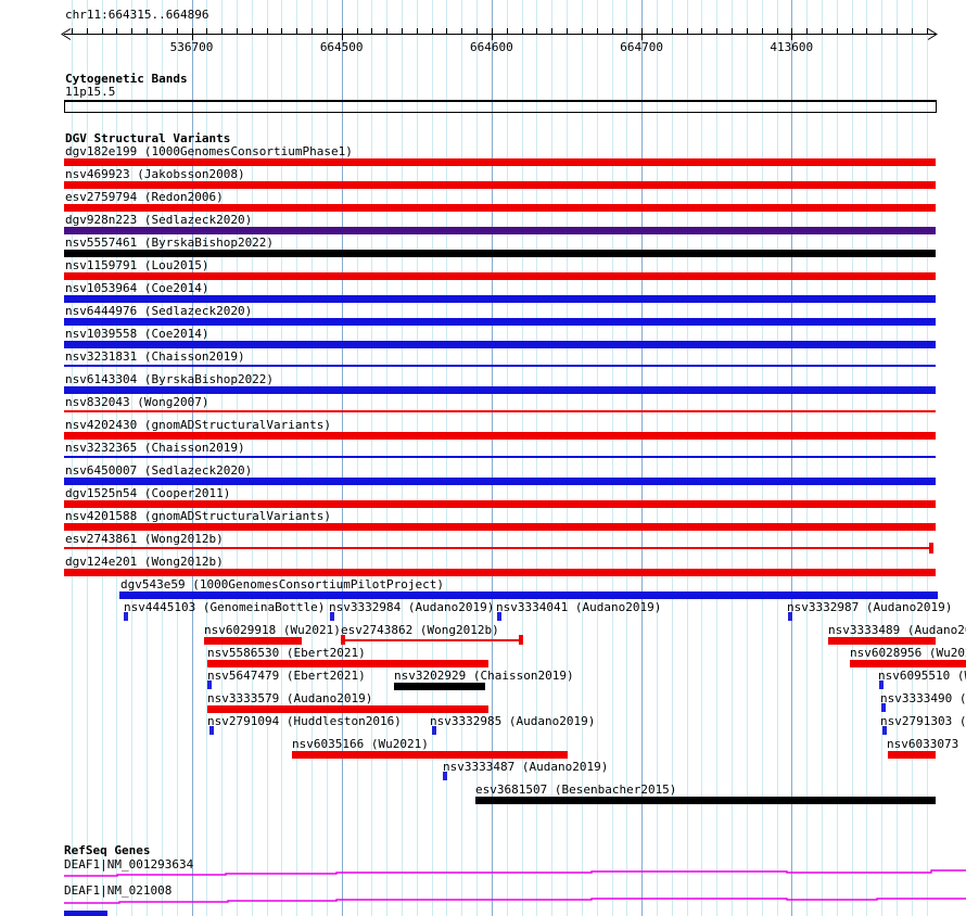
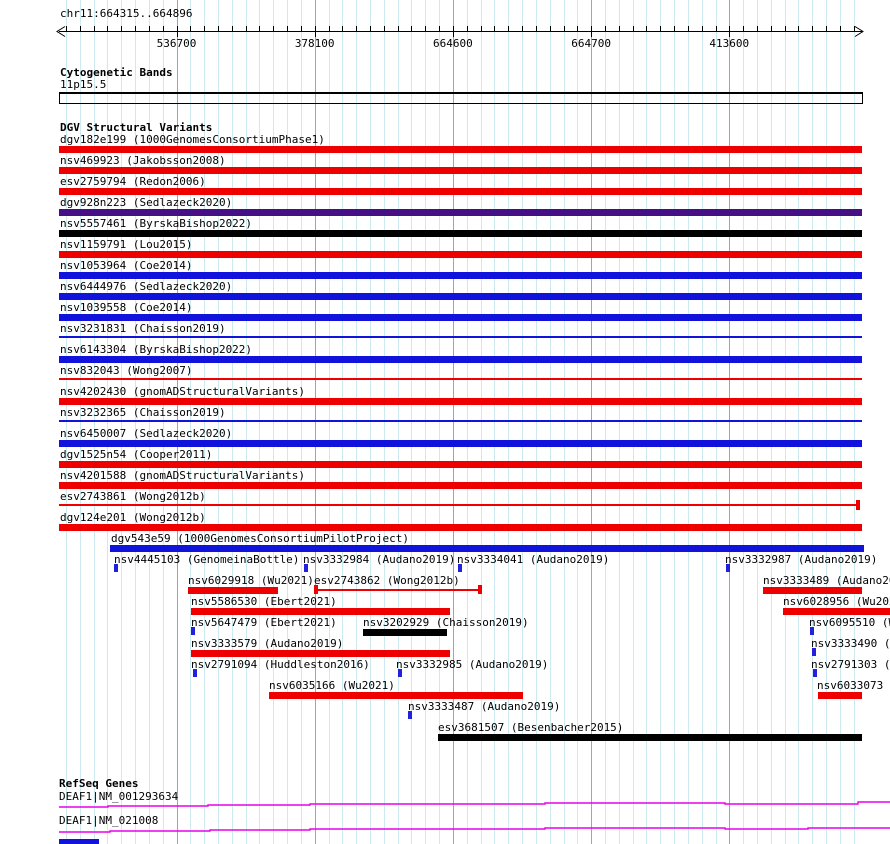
  chr11:664315..664896
  536700
- 664500
+ 378100
  664600
  664700
  413600
  Cytogenetic Bands
  11p15.5
  DGV Structural Variants
  dgv182e199 (1000GenomesConsortiumPhase1)
  nsv469923 (Jakobsson2008)
  esv2759794 (Redon2006)
  dgv928n223 (Sedlazeck2020)
  nsv5557461 (ByrskaBishop2022)
  nsv1159791 (Lou2015)
  nsv1053964 (Coe2014)
  nsv6444976 (Sedlazeck2020)
  nsv1039558 (Coe2014)
  nsv3231831 (Chaisson2019)
  nsv6143304 (ByrskaBishop2022)
  nsv832043 (Wong2007)
  nsv4202430 (gnomADStructuralVariants)
  nsv3232365 (Chaisson2019)
  nsv6450007 (Sedlazeck2020)
  dgv1525n54 (Cooper2011)
  nsv4201588 (gnomADStructuralVariants)
  esv2743861 (Wong2012b)
  dgv124e201 (Wong2012b)
  dgv543e59 (1000GenomesConsortiumPilotProject)
  nsv4445103 (GenomeinaBottle)
  nsv3332984 (Audano2019)
  nsv3334041 (Audano2019)
  nsv3332987 (Audano2019)
  nsv6029918 (Wu2021)
  esv2743862 (Wong2012b)
  nsv3333489 (Audano2
  nsv5586530 (Ebert2021)
  nsv6028956 (Wu20
  nsv5647479 (Ebert2021)
  nsv3202929 (Chaisson2019)
  nsv6095510 (
  nsv3333579 (Audano2019)
  nsv3333490 (
  nsv2791094 (Huddleston2016)
  nsv3332985 (Audano2019)
  nsv2791303 (
  nsv6035166 (Wu2021)
  nsv6033073
  nsv3333487 (Audano2019)
  esv3681507 (Besenbacher2015)
  RefSeq Genes
  DEAF1|NM_001293634
  DEAF1|NM_021008
